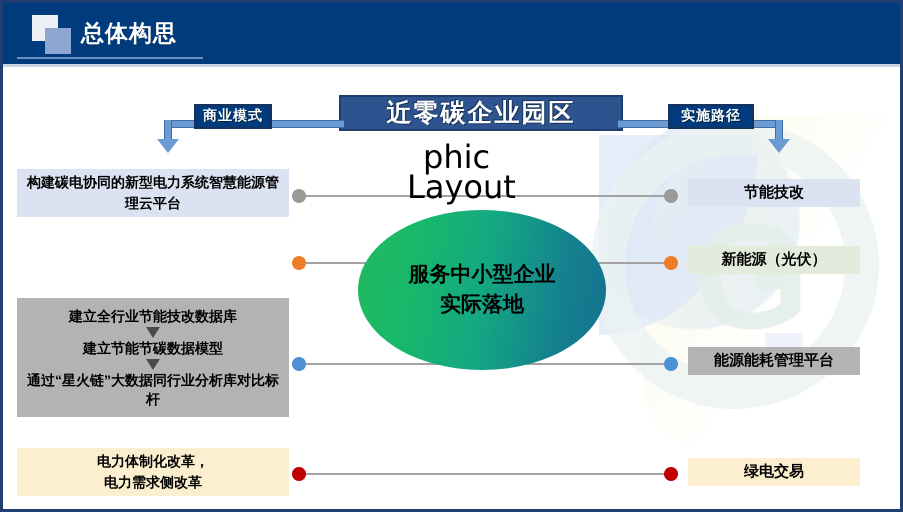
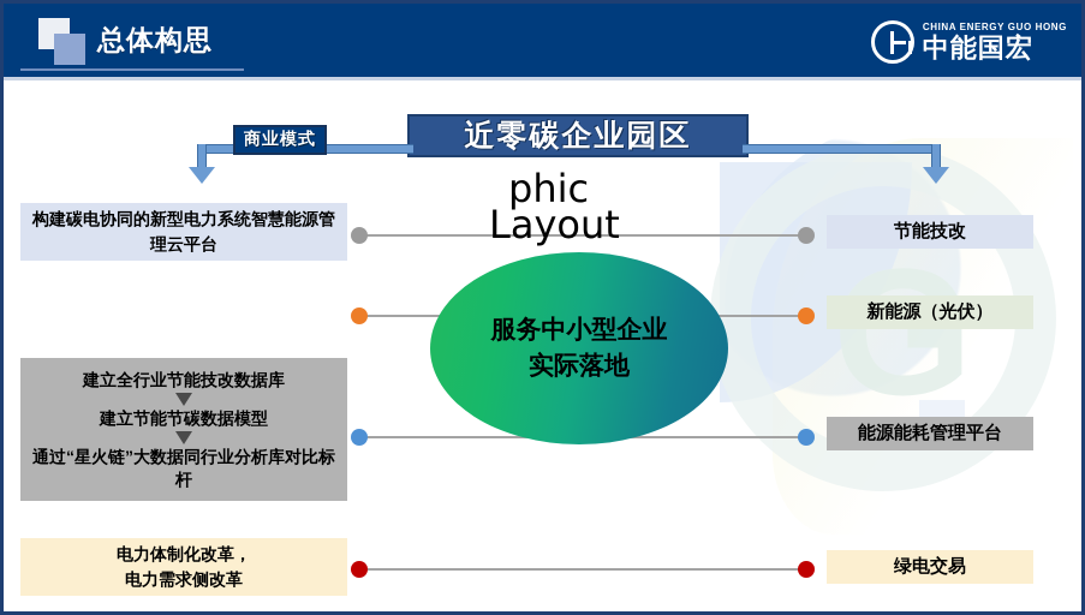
  G
  总体构思
+ CHINA ENERGY GUO HONG
+ 中能国宏
  服务中小型企业
  实际落地
  近零碳企业园区
  phic
  Layout
  商业模式
- 实施路径
  构建碳电协同的新型电力系统智慧能源管理云平台
  建立全行业节能技改数据库
  建立节能节碳数据模型
  通过“星火链”大数据同行业分析库对比标杆
  电力体制化改革，
  电力需求侧改革
  节能技改
  新能源（光伏）
  能源能耗管理平台
  绿电交易
